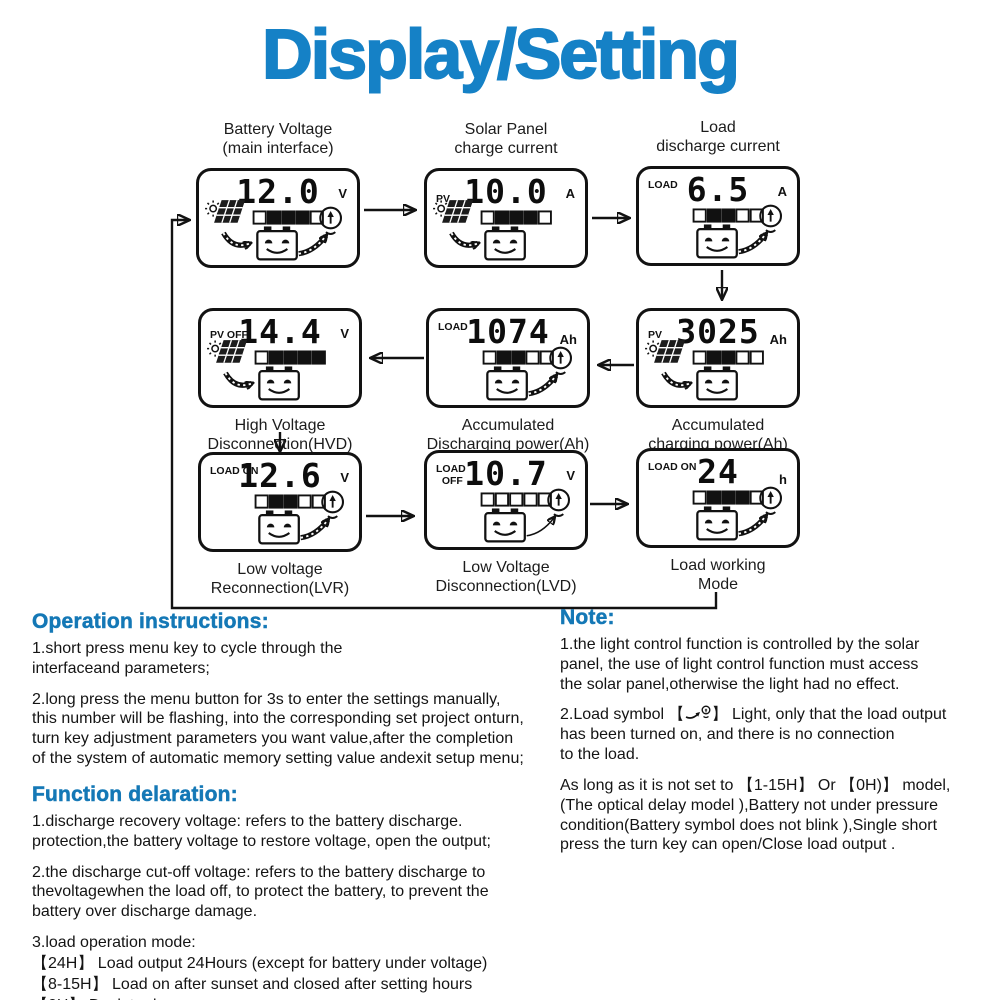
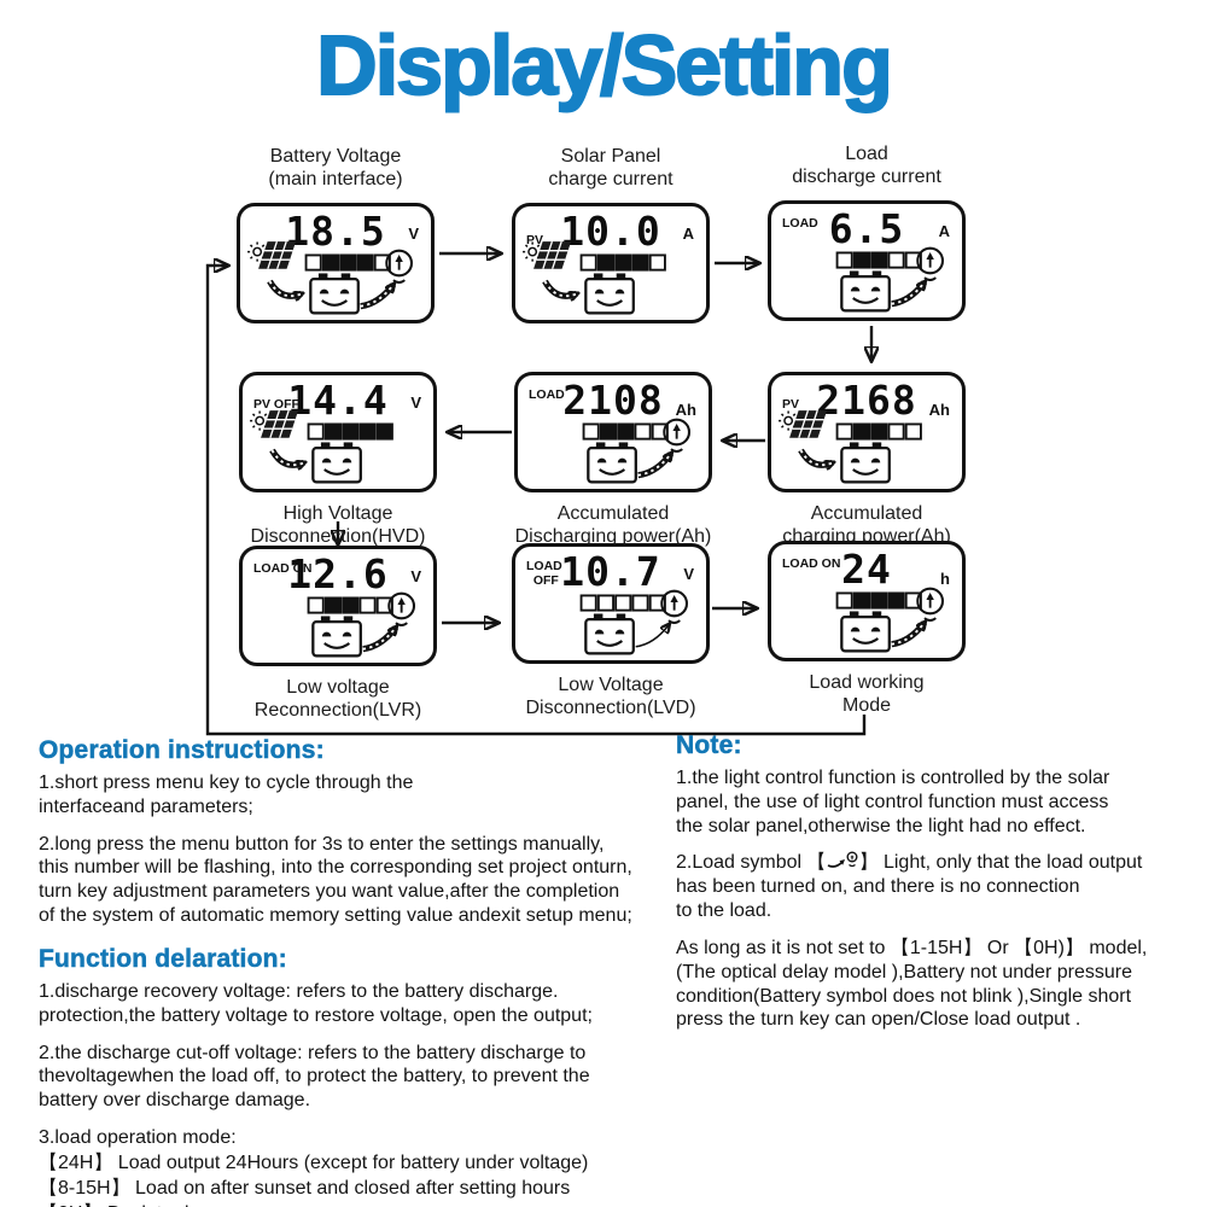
  Display/Setting
  Battery Voltage
  (main interface)
- 12.0
+ 18.5
  V
  Solar Panel
  charge current
  PV
  10.0
  A
  Load
  discharge current
  LOAD
  6.5
  A
  High Voltage
  Disconnection(HVD)
  PV OFF
  14.4
  V
  Accumulated
  Discharging power(Ah)
  LOAD
- 1074
+ 2108
  Ah
  Accumulated
  charging power(Ah)
  PV
- 3025
+ 2168
  Ah
  Low voltage
  Reconnection(LVR)
  LOAD ON
  12.6
  V
  Low Voltage
  Disconnection(LVD)
  LOAD
  OFF
  10.7
  V
  Load working
  Mode
  LOAD ON
  24
  h
  Operation instructions:
  1.short press menu key to cycle through the
  interfaceand parameters;
  2.long press the menu button for 3s to enter the settings manually,
  this number will be flashing, into the corresponding set project onturn,
  turn key adjustment parameters you want value,after the completion
  of the system of automatic memory setting value andexit setup menu;
  Function delaration:
  1.discharge recovery voltage: refers to the battery discharge.
  protection,the battery voltage to restore voltage, open the output;
  2.the discharge cut-off voltage: refers to the battery discharge to
  thevoltagewhen the load off, to protect the battery, to prevent the
  battery over discharge damage.
  3.load operation mode:
  【24H】 Load output 24Hours (except for battery under voltage)
  【8-15H】 Load on after sunset and closed after setting hours
  Note:
  1.the light control function is controlled by the solar
  panel, the use of light control function must access
  the solar panel,otherwise the light had no effect.
  2.Load symbol 【 】 Light, only that the load output
  has been turned on, and there is no connection
  to the load.
  As long as it is not set to 【1-15H】 Or 【0H)】 model,
  (The optical delay model ),Battery not under pressure
  condition(Battery symbol does not blink ),Single short
  press the turn key can open/Close load output .
